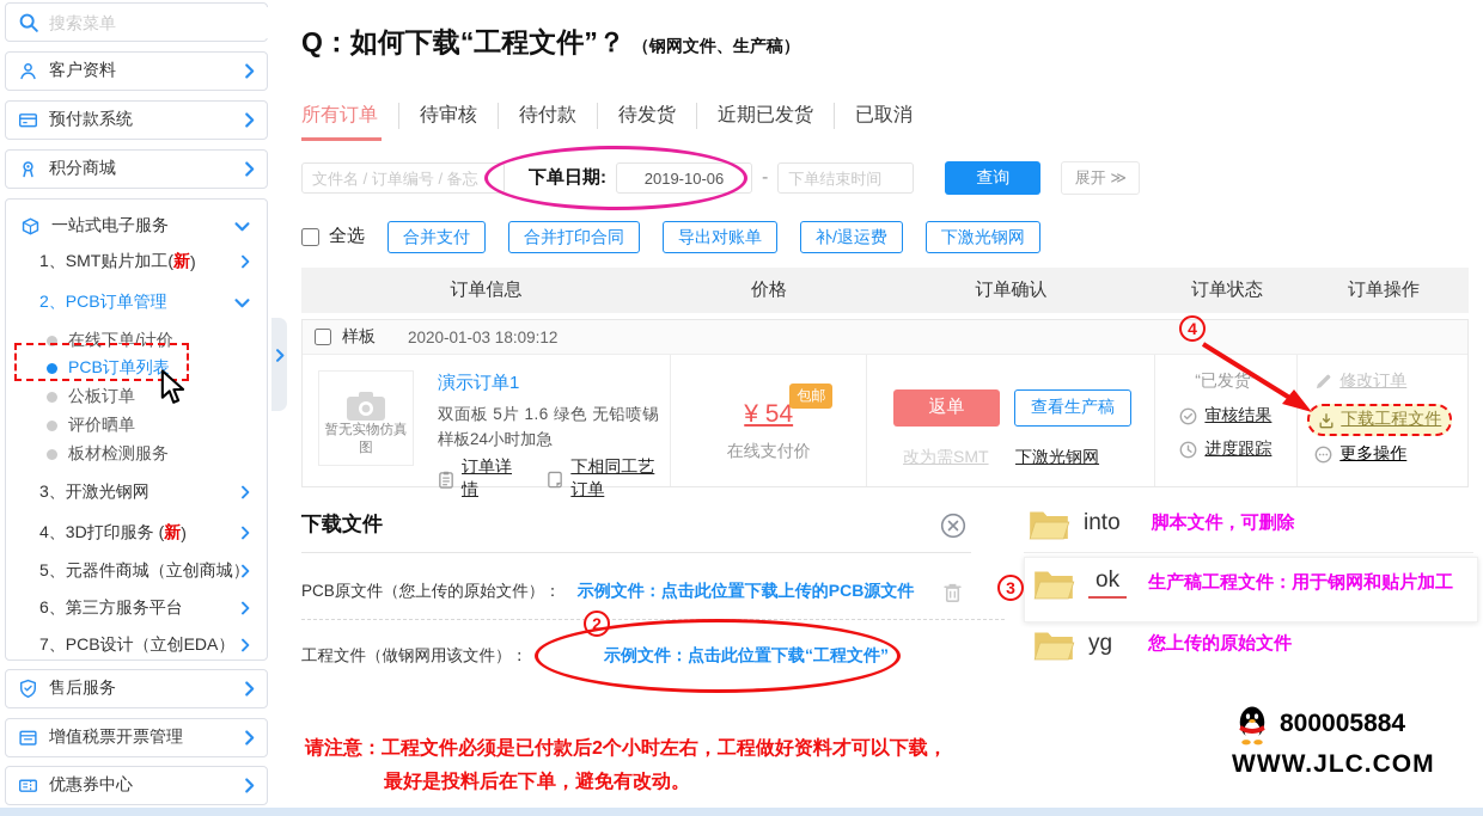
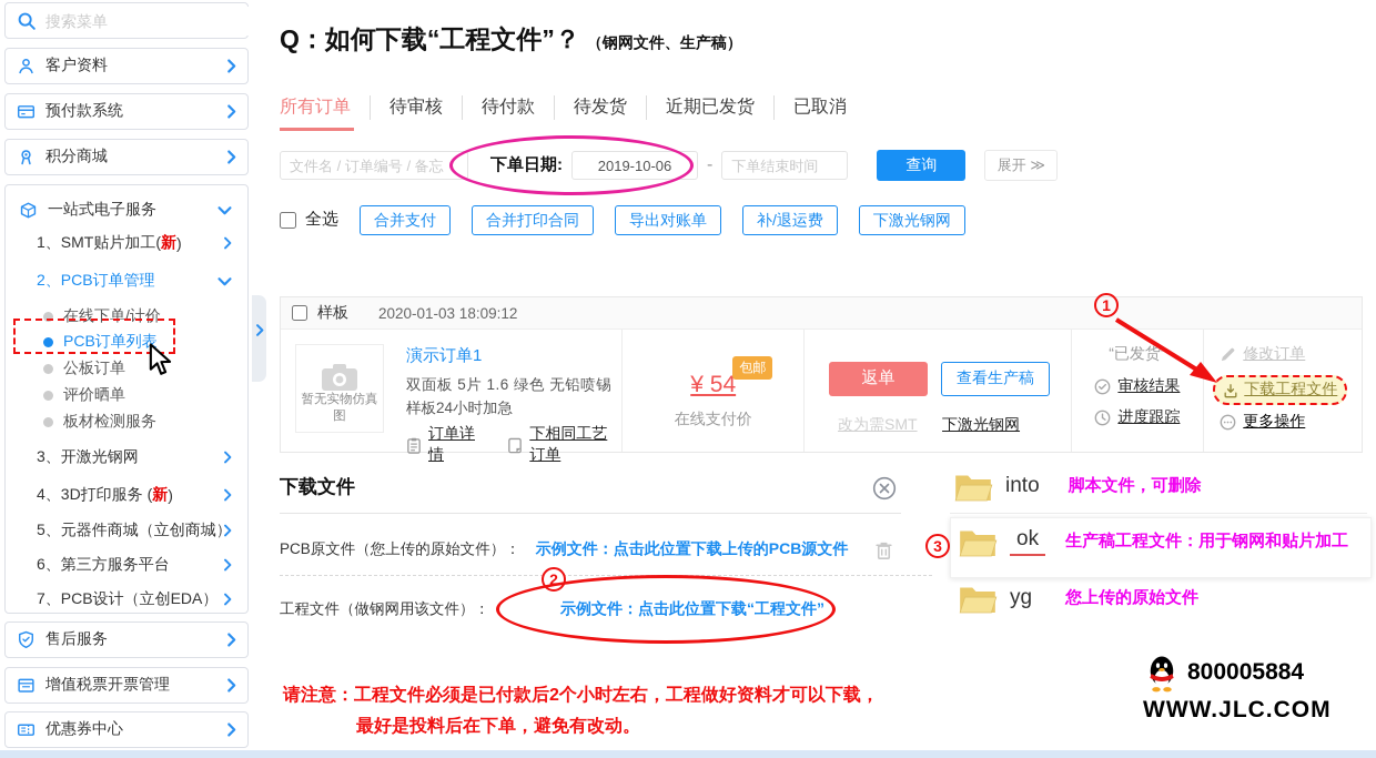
  搜索菜单
  客户资料
  预付款系统
  积分商城
  一站式电子服务
  1、SMT贴片加工(
  新
  )
  2、PCB订单管理
  在线下单/计价
  PCB订单列表
  公板订单
  评价晒单
  板材检测服务
  3、开激光钢网
  4、3D打印服务 (
  新
  )
  5、元器件商城（立创商城）
  6、第三方服务平台
  7、PCB设计（立创EDA）
  售后服务
  增值税票开票管理
  优惠券中心
  Q：如何下载“工程文件”？ （钢网文件、生产稿）
  所有订单
  待审核
  待付款
  待发货
  近期已发货
  已取消
  文件名 / 订单编号 / 备忘
  下单日期:
  2019-10-06
  -
  下单结束时间
  查询
  展开 ≫
  全选
  合并支付
  合并打印合同
  导出对账单
  补/退运费
  下激光钢网
- 订单信息
- 价格
- 订单确认
- 订单状态
- 订单操作
  样板
  2020-01-03 18:09:12
  暂无实物仿真图
  演示订单1
  双面板 5片 1.6 绿色 无铅喷锡
  样板24小时加急
  订单详情
  下相同工艺订单
  ¥ 54
  包邮
  在线支付价
  返单
  查看生产稿
  改为需SMT
  下激光钢网
  “已发货”
  审核结果
  进度跟踪
  修改订单
  下载工程文件
  更多操作
- 4
+ 1
  下载文件
  PCB原文件（您上传的原始文件）：
  示例文件：点击此位置下载上传的PCB源文件
  2
  工程文件（做钢网用该文件）：
  示例文件：点击此位置下载“工程文件”
  请注意：工程文件必须是已付款后2个小时左右，工程做好资料才可以下载，
  最好是投料后在下单，避免有改动。
  into
  脚本文件，可删除
  3
  ok
  生产稿工程文件：用于钢网和贴片加工
  yg
  您上传的原始文件
  800005884
  WWW.JLC.COM
